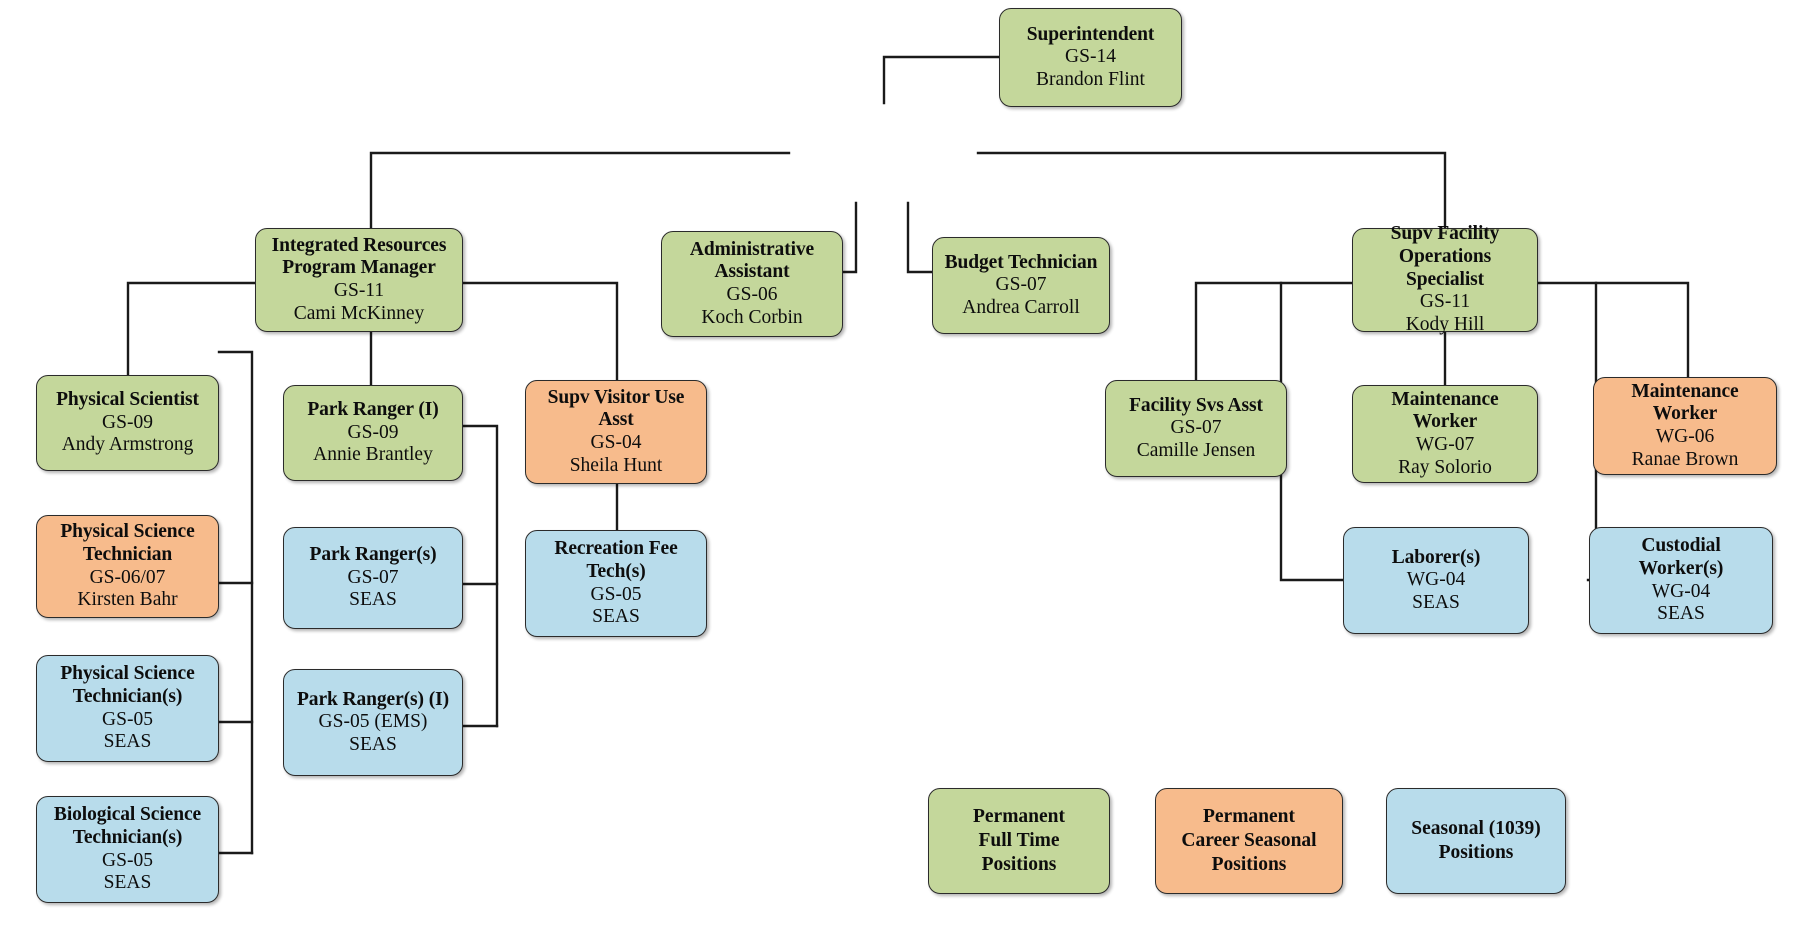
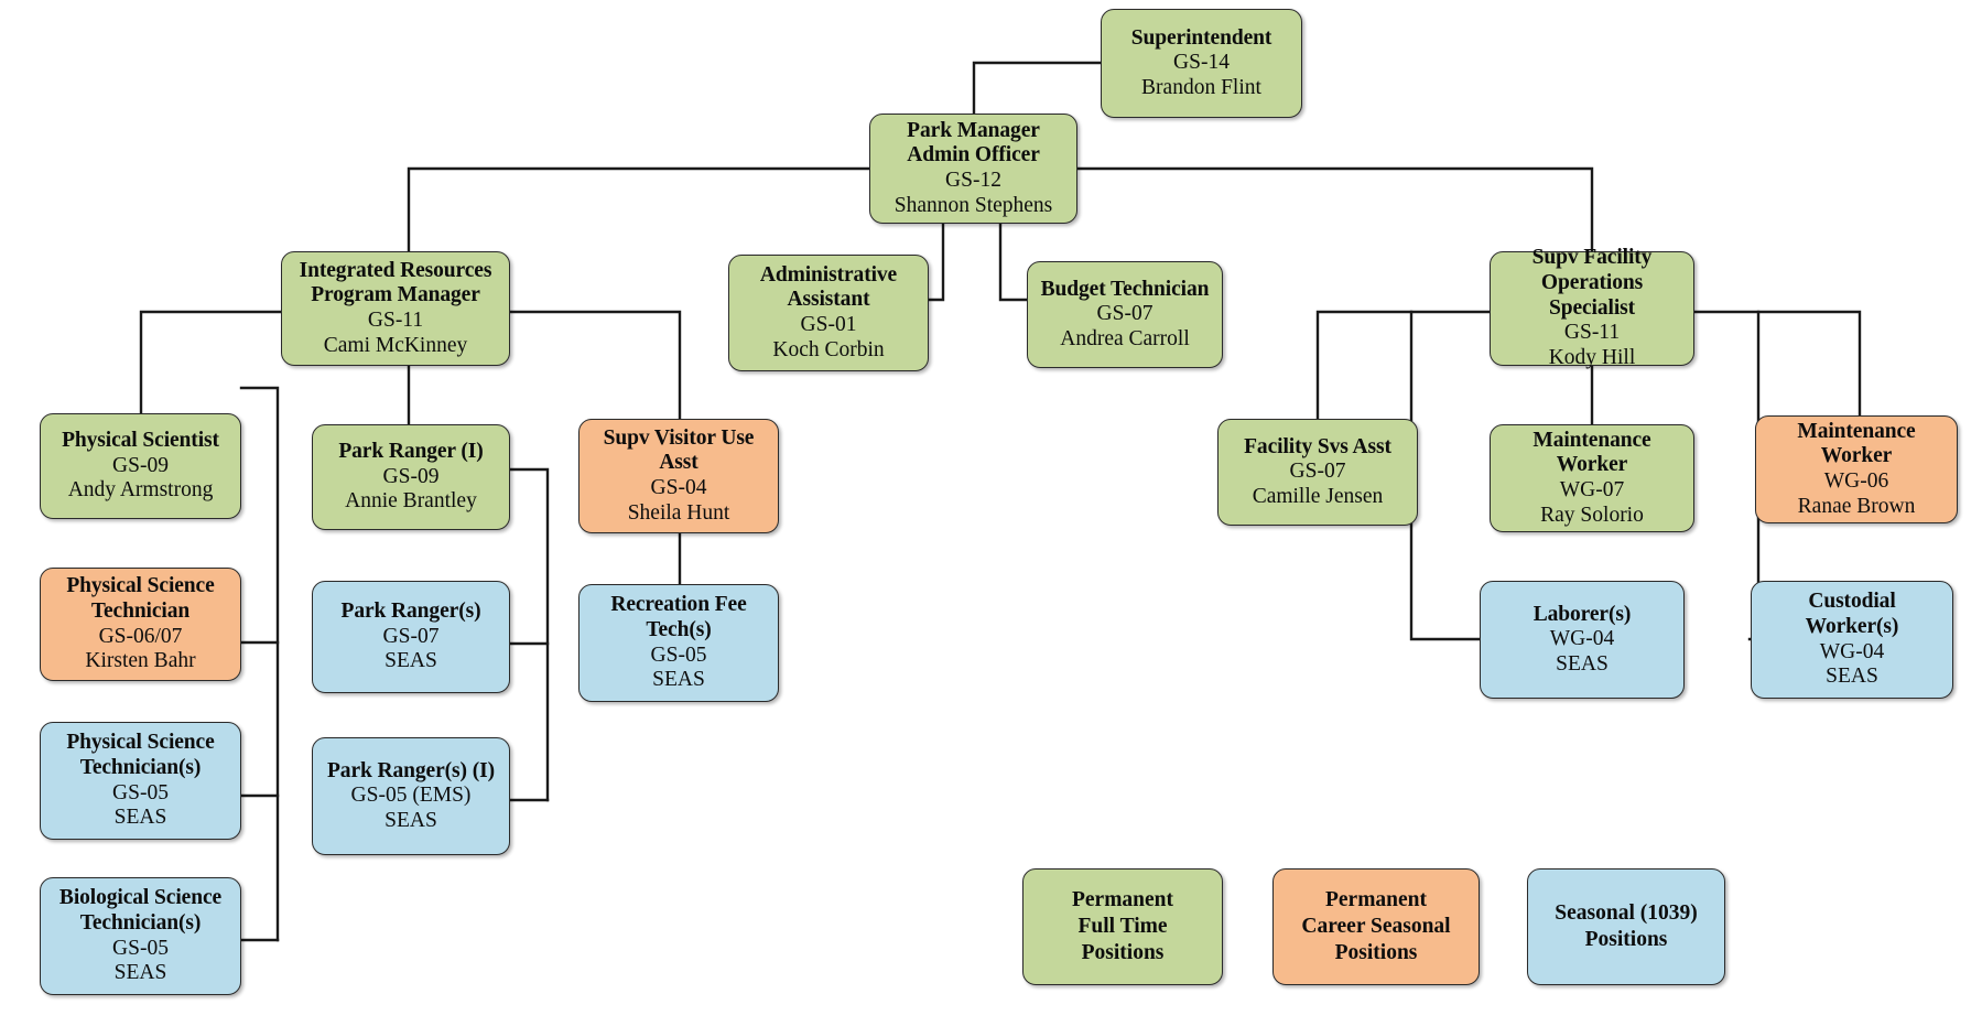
  Superintendent
  GS-14
  Brandon Flint
+ Park Manager
+ Admin Officer
+ GS-12
+ Shannon Stephens
  Integrated Resources
  Program Manager
  GS-11
  Cami McKinney
  Administrative
  Assistant
- GS-06
+ GS-01
  Koch Corbin
  Budget Technician
  GS-07
  Andrea Carroll
  Supv Facility
  Operations Specialist
  GS-11
  Kody Hill
  Physical Scientist
  GS-09
  Andy Armstrong
  Park Ranger (I)
  GS-09
  Annie Brantley
  Supv Visitor Use
  Asst
  GS-04
  Sheila Hunt
  Facility Svs Asst
  GS-07
  Camille Jensen
  Maintenance
  Worker
  WG-07
  Ray Solorio
  Maintenance
  Worker
  WG-06
  Ranae Brown
  Physical Science
  Technician
  GS-06/07
  Kirsten Bahr
  Park Ranger(s)
  GS-07
  SEAS
  Recreation Fee
  Tech(s)
  GS-05
  SEAS
  Laborer(s)
  WG-04
  SEAS
  Custodial
  Worker(s)
  WG-04
  SEAS
  Physical Science
  Technician(s)
  GS-05
  SEAS
  Park Ranger(s) (I)
  GS-05 (EMS)
  SEAS
  Biological Science
  Technician(s)
  GS-05
  SEAS
  Permanent
  Full Time
  Positions
  Permanent
  Career Seasonal
  Positions
  Seasonal (1039)
  Positions
